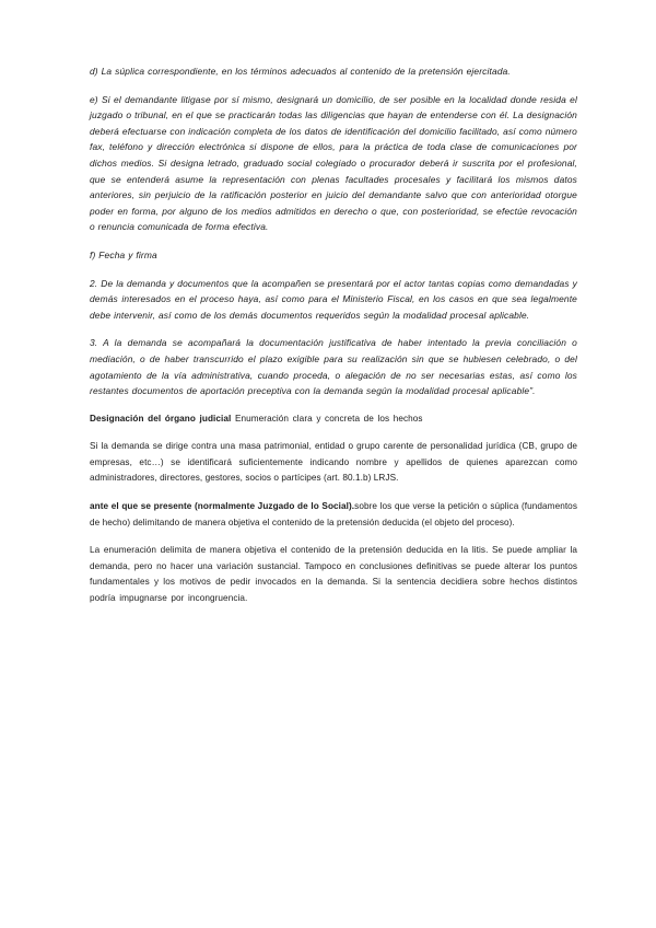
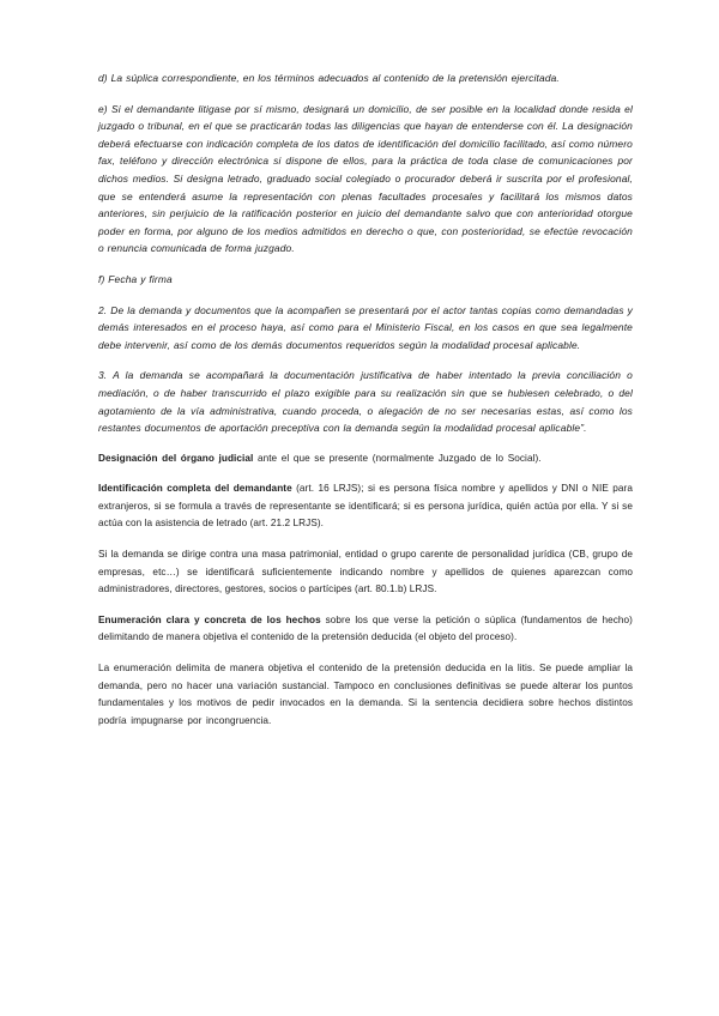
  d) La súplica correspondiente, en los términos adecuados al contenido de la pretensión ejercitada.
- e) Si el demandante litigase por sí mismo, designará un domicilio, de ser posible en la localidad donde resida el juzgado o tribunal, en el que se practicarán todas las diligencias que hayan de entenderse con él. La designación deberá efectuarse con indicación completa de los datos de identificación del domicilio facilitado, así como número fax, teléfono y dirección electrónica si dispone de ellos, para la práctica de toda clase de comunicaciones por dichos medios. Si designa letrado, graduado social colegiado o procurador deberá ir suscrita por el profesional, que se entenderá asume la representación con plenas facultades procesales y facilitará los mismos datos anteriores, sin perjuicio de la ratificación posterior en juicio del demandante salvo que con anterioridad otorgue poder en forma, por alguno de los medios admitidos en derecho o que, con posterioridad, se efectúe revocación o renuncia comunicada de forma efectiva.
+ e) Si el demandante litigase por sí mismo, designará un domicilio, de ser posible en la localidad donde resida el juzgado o tribunal, en el que se practicarán todas las diligencias que hayan de entenderse con él. La designación deberá efectuarse con indicación completa de los datos de identificación del domicilio facilitado, así como número fax, teléfono y dirección electrónica si dispone de ellos, para la práctica de toda clase de comunicaciones por dichos medios. Si designa letrado, graduado social colegiado o procurador deberá ir suscrita por el profesional, que se entenderá asume la representación con plenas facultades procesales y facilitará los mismos datos anteriores, sin perjuicio de la ratificación posterior en juicio del demandante salvo que con anterioridad otorgue poder en forma, por alguno de los medios admitidos en derecho o que, con posterioridad, se efectúe revocación o renuncia comunicada de forma juzgado.
  f) Fecha y firma
  2. De la demanda y documentos que la acompañen se presentará por el actor tantas copias como demandadas y demás interesados en el proceso haya, así como para el Ministerio Fiscal, en los casos en que sea legalmente debe intervenir, así como de los demás documentos requeridos según la modalidad procesal aplicable.
  3. A la demanda se acompañará la documentación justificativa de haber intentado la previa conciliación o mediación, o de haber transcurrido el plazo exigible para su realización sin que se hubiesen celebrado, o del agotamiento de la vía administrativa, cuando proceda, o alegación de no ser necesarias estas, así como los restantes documentos de aportación preceptiva con la demanda según la modalidad procesal aplicable”.
- Designación del órgano judicial Enumeración clara y concreta de los hechos
+ Designación del órgano judicial ante el que se presente (normalmente Juzgado de lo Social).
+ Identificación completa del demandante (art. 16 LRJS); si es persona física nombre y apellidos y DNI o NIE para extranjeros, si se formula a través de representante se identificará; si es persona jurídica, quién actúa por ella. Y si se actúa con la asistencia de letrado (art. 21.2 LRJS).
  Si la demanda se dirige contra una masa patrimonial, entidad o grupo carente de personalidad jurídica (CB, grupo de empresas, etc…) se identificará suficientemente indicando nombre y apellidos de quienes aparezcan como administradores, directores, gestores, socios o partícipes (art. 80.1.b) LRJS.
- ante el que se presente (normalmente Juzgado de lo Social).sobre los que verse la petición o súplica (fundamentos de hecho) delimitando de manera objetiva el contenido de la pretensión deducida (el objeto del proceso).
+ Enumeración clara y concreta de los hechos sobre los que verse la petición o súplica (fundamentos de hecho) delimitando de manera objetiva el contenido de la pretensión deducida (el objeto del proceso).
  La enumeración delimita de manera objetiva el contenido de la pretensión deducida en la litis. Se puede ampliar la demanda, pero no hacer una variación sustancial. Tampoco en conclusiones definitivas se puede alterar los puntos fundamentales y los motivos de pedir invocados en la demanda. Si la sentencia decidiera sobre hechos distintos podría impugnarse por incongruencia.
